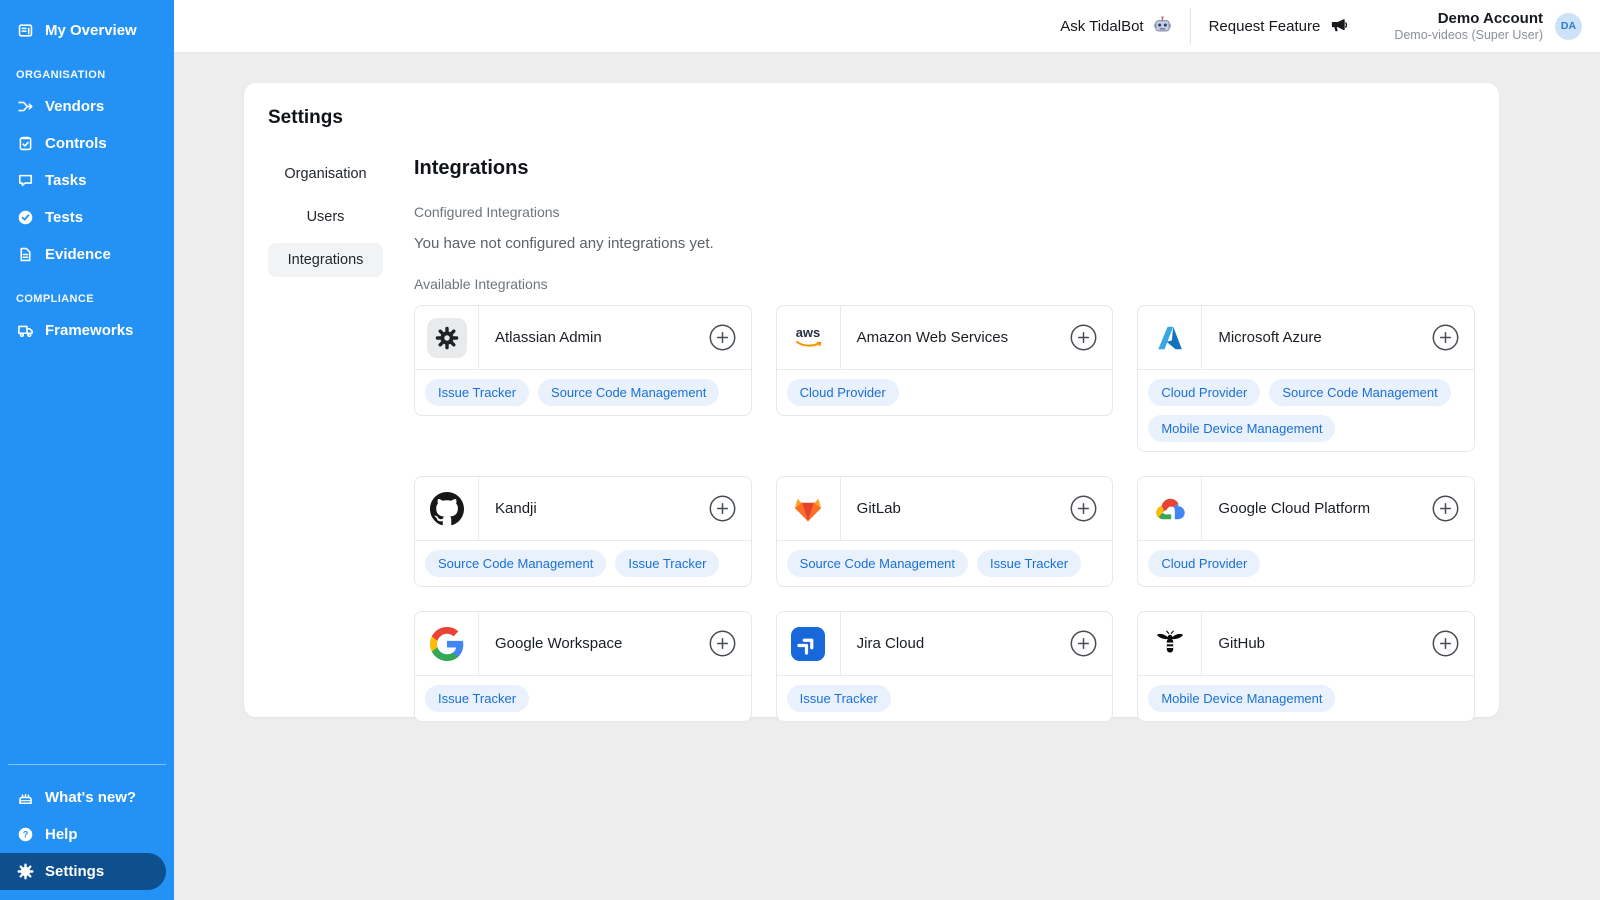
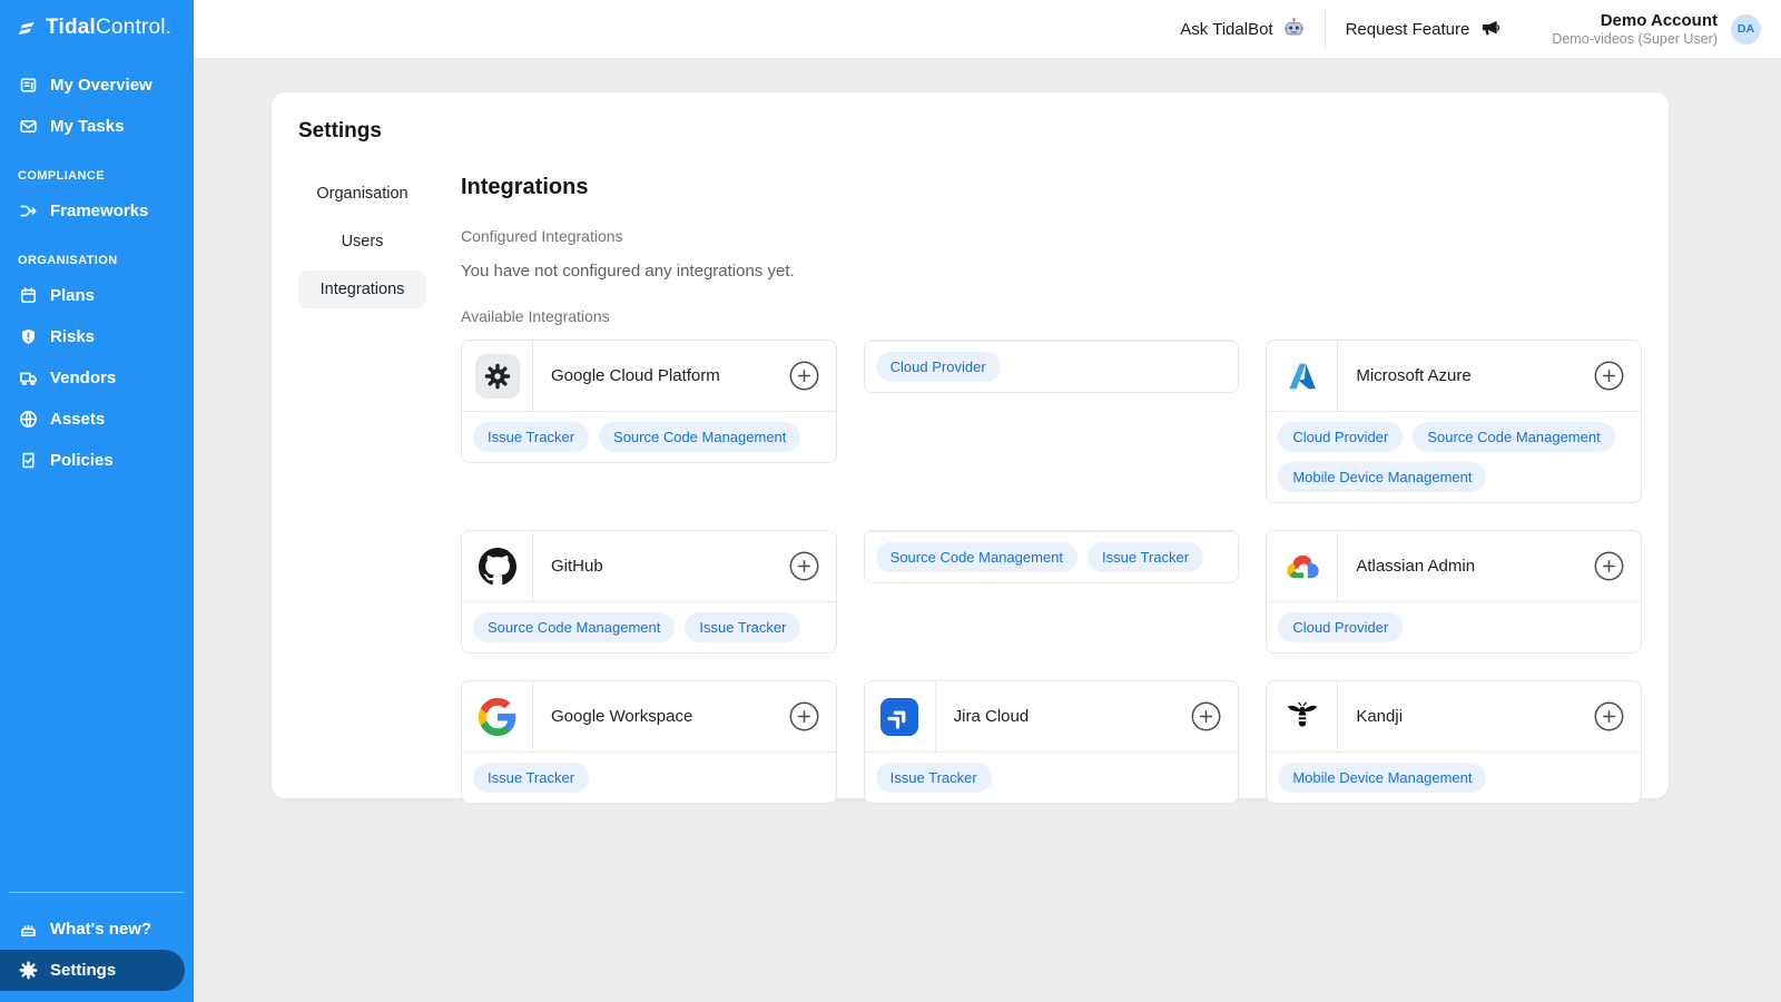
+ TidalControl.
  My Overview
+ My Tasks
- ORGANISATION
+ COMPLIANCE
- Vendors
+ Frameworks
- Controls
- Tasks
- Tests
- Evidence
- COMPLIANCE
+ ORGANISATION
+ Plans
+ Risks
- Frameworks
+ Vendors
+ Assets
+ Policies
  What's new?
- ?
- Help
  Settings
  Ask TidalBot
  Request Feature
  Demo Account
  Demo-videos (Super User)
  DA
  Settings
  Organisation
  Users
  Integrations
  Integrations
  Configured Integrations
  You have not configured any integrations yet.
  Available Integrations
- Atlassian Admin
+ Google Cloud Platform
  Issue Tracker
  Source Code Management
- aws
- Amazon Web Services
  Cloud Provider
  Microsoft Azure
  Cloud Provider
  Source Code Management
  Mobile Device Management
- Kandji
+ GitHub
  Source Code Management
  Issue Tracker
- GitLab
  Source Code Management
  Issue Tracker
- Google Cloud Platform
+ Atlassian Admin
  Cloud Provider
  Google Workspace
  Issue Tracker
  Jira Cloud
  Issue Tracker
- GitHub
+ Kandji
  Mobile Device Management
